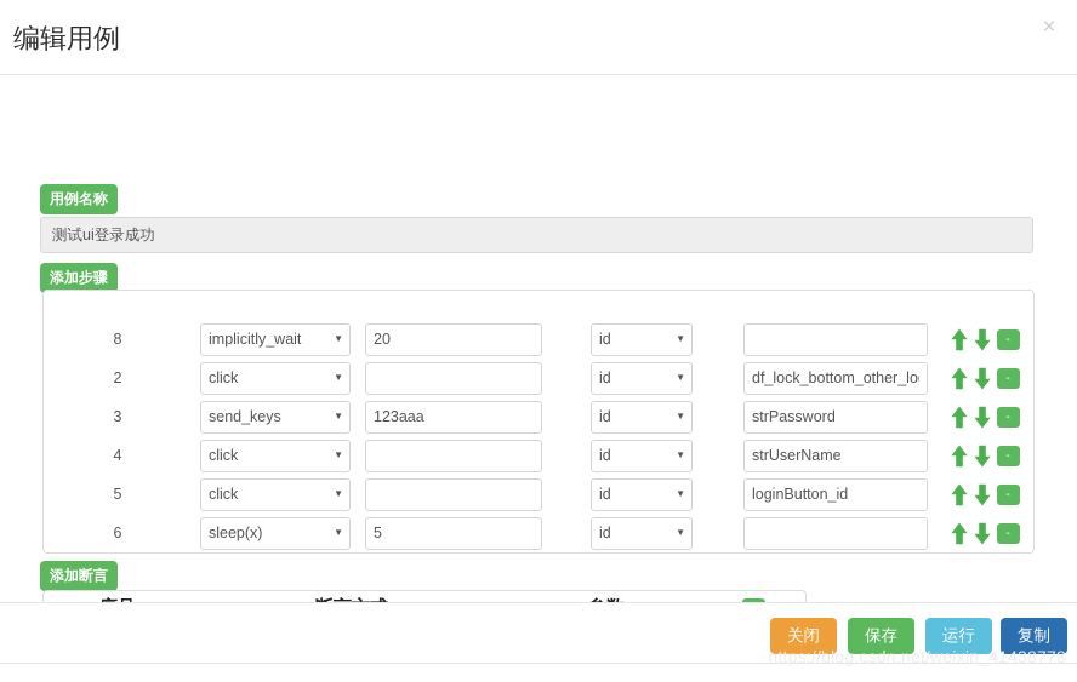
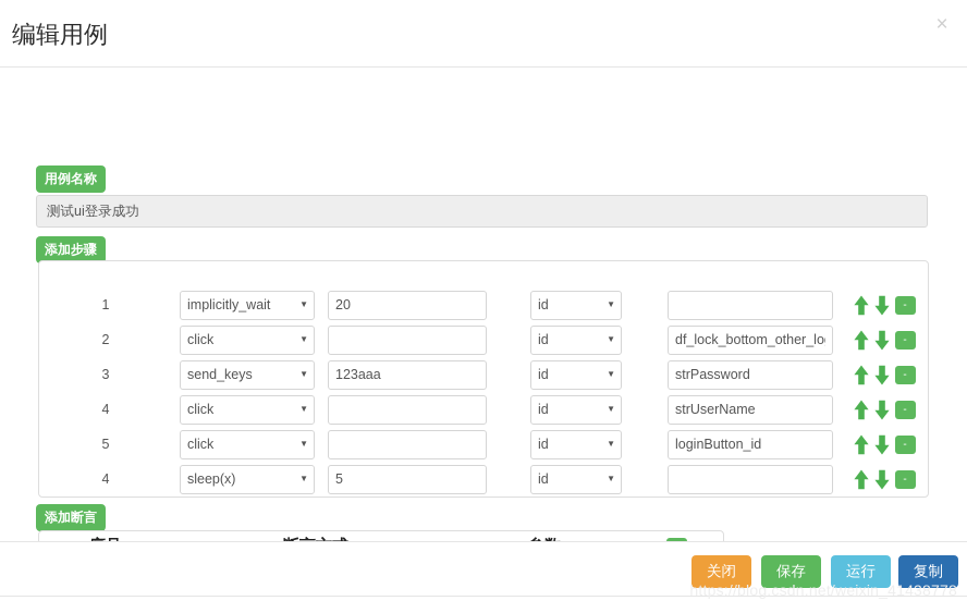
  编辑用例
  ×
  用例名称
  测试ui登录成功
  添加步骤
- 8	implicitly_wait ▼	20	id ▼		-
+ 1	implicitly_wait ▼	20	id ▼		-
  2	click ▼		id ▼	df_lock_bottom_other_lo	-
  3	send_keys ▼	123aaa	id ▼	strPassword	-
  4	click ▼		id ▼	strUserName	-
  5	click ▼		id ▼	loginButton_id	-
- 6	sleep(x) ▼	5	id ▼		-
+ 4	sleep(x) ▼	5	id ▼		-
  添加断言
  关闭
  保存
  运行
  复制
  https://blog.csdn.net/weixin_41438778
